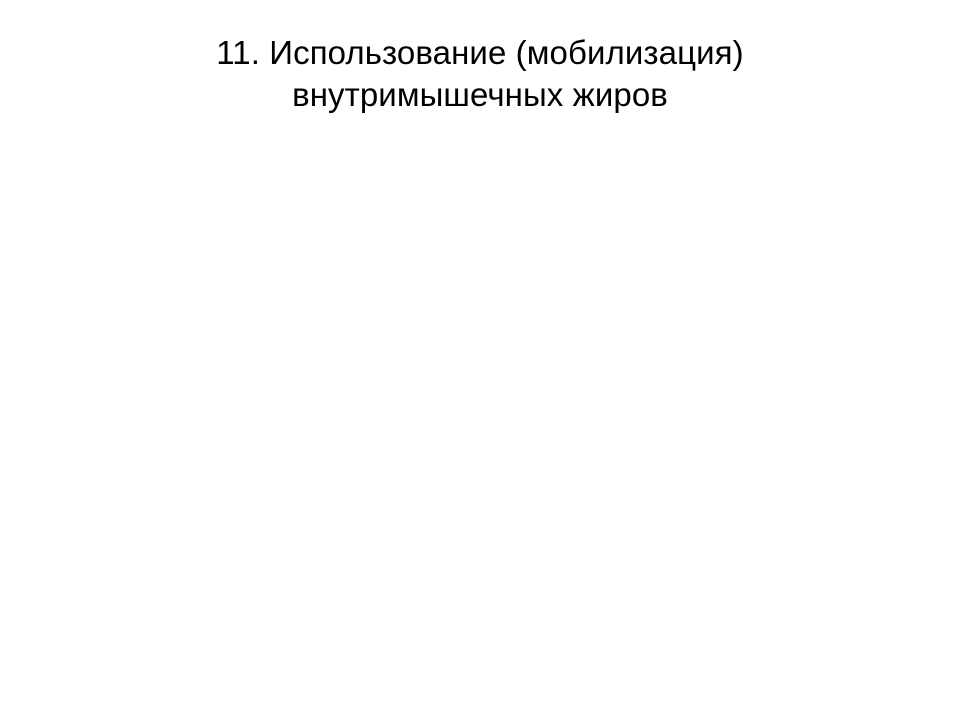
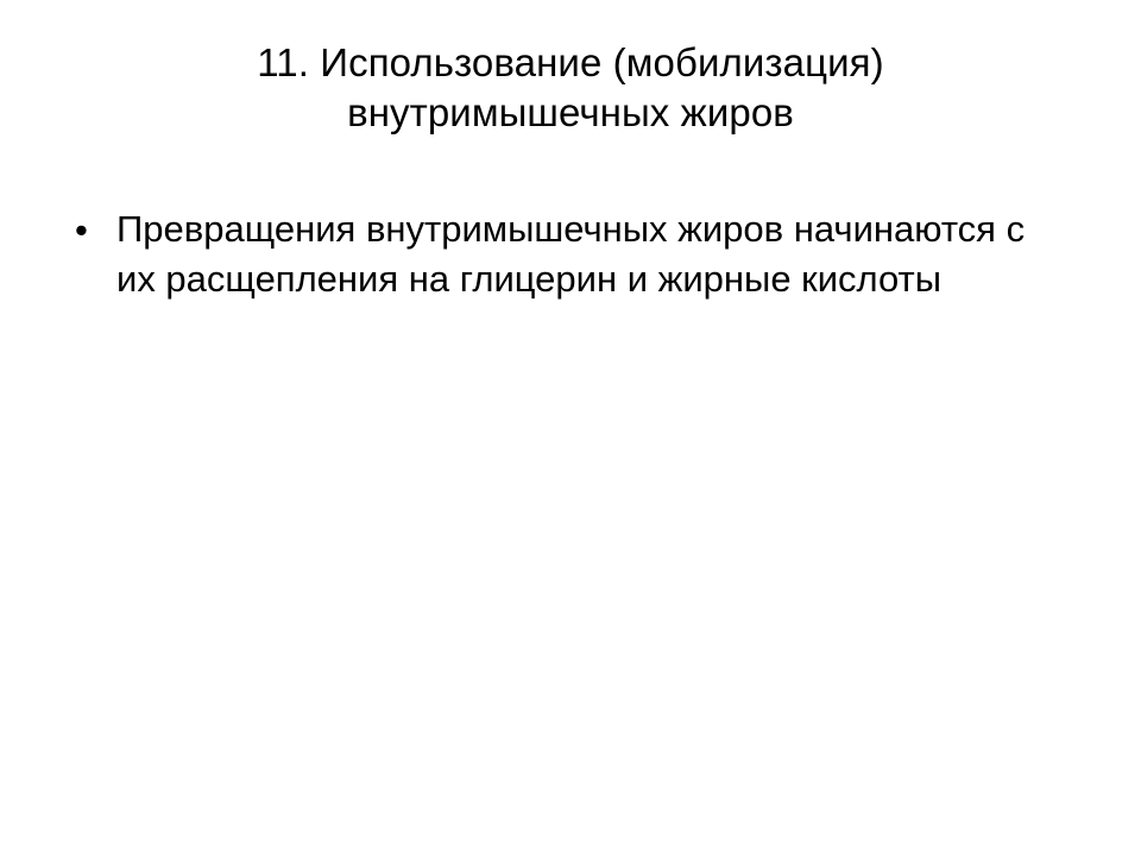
  11. Использование (мобилизация) внутримышечных жиров
+ •
+ Превращения внутримышечных жиров начинаются с их расщепления на глицерин и жирные кислоты
